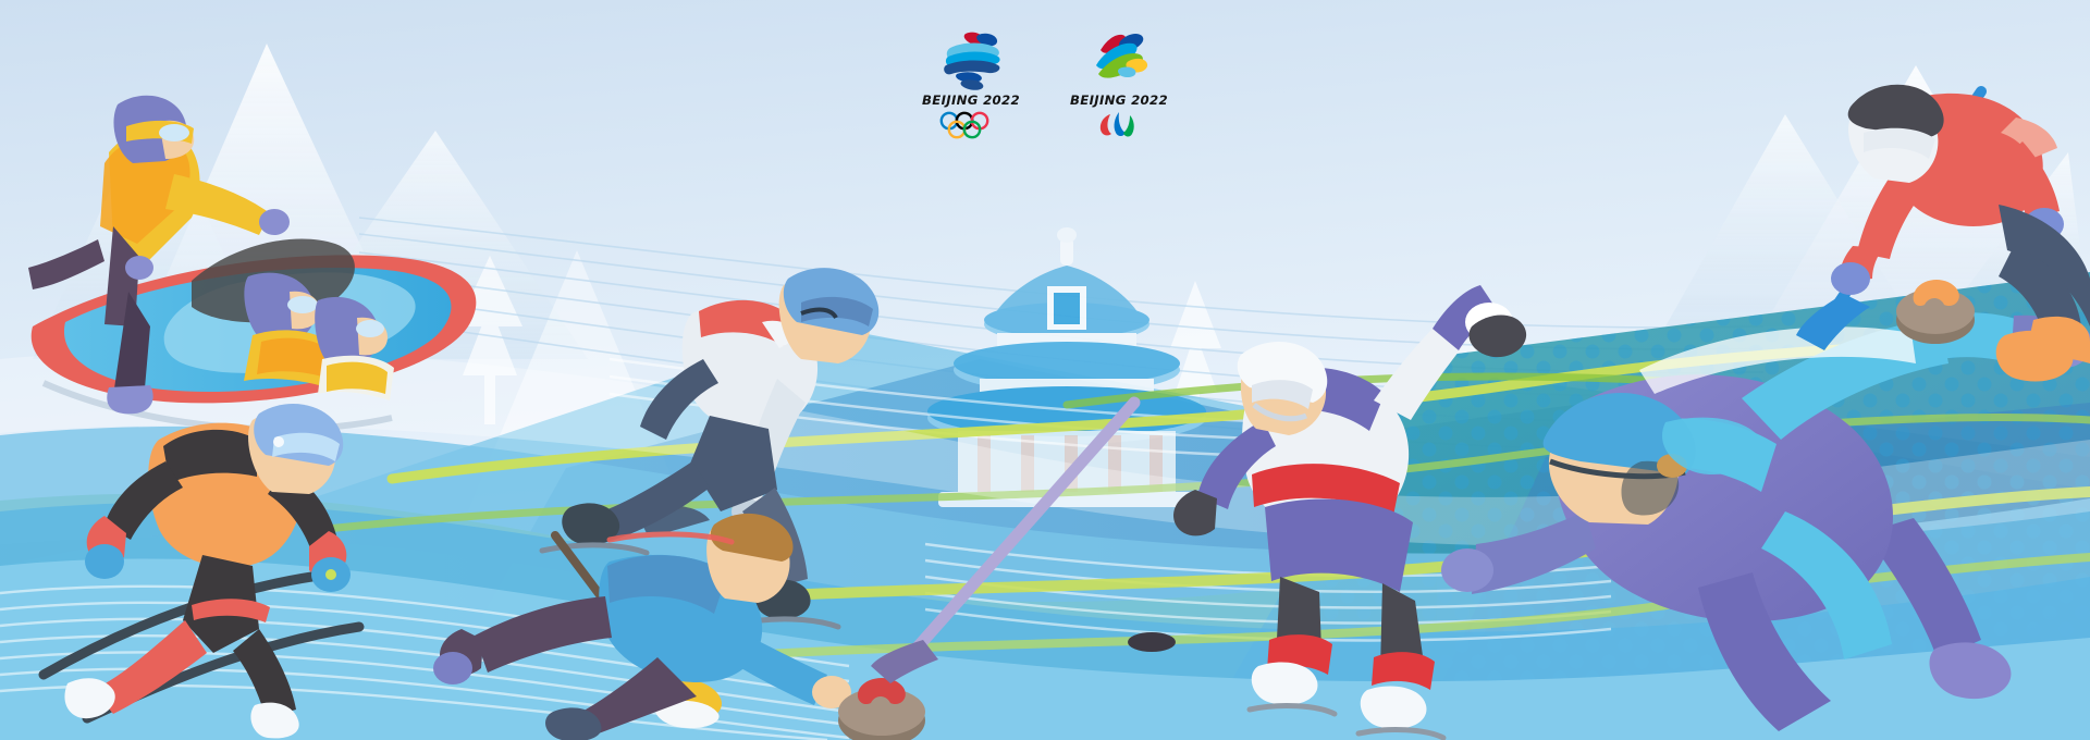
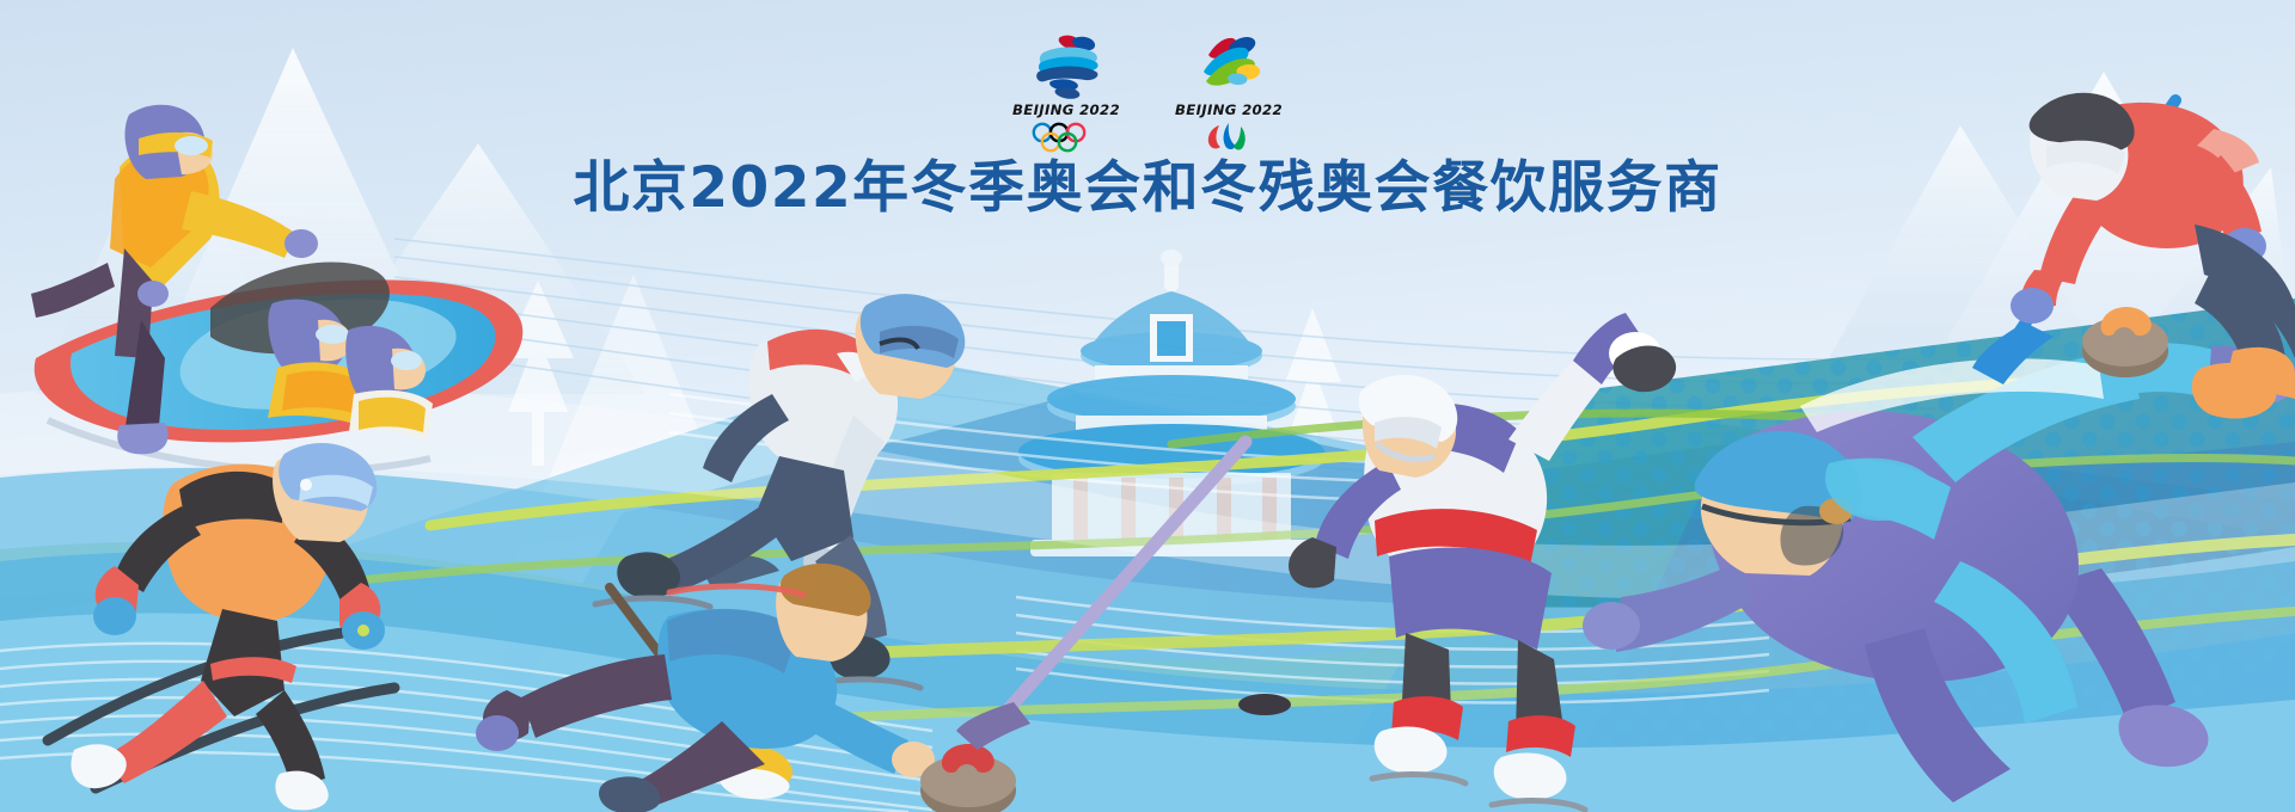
  BEIJING 2022
  BEIJING 2022
+ 北京2022年冬季奥会和冬残奥会餐饮服务商
